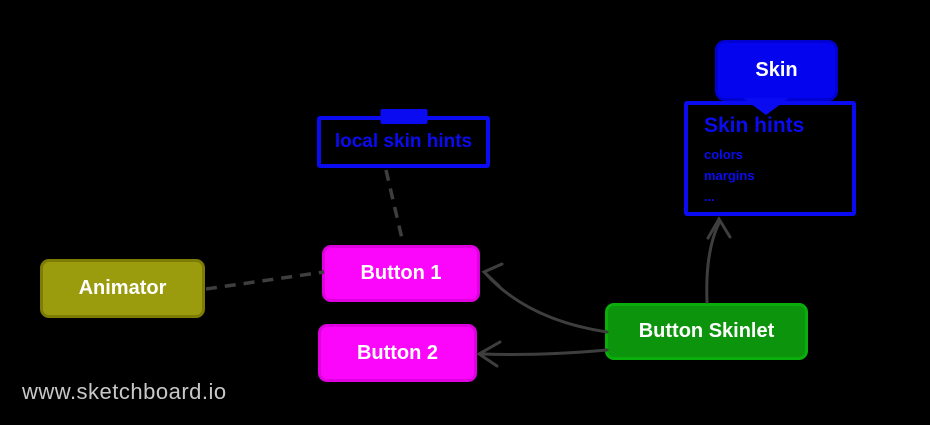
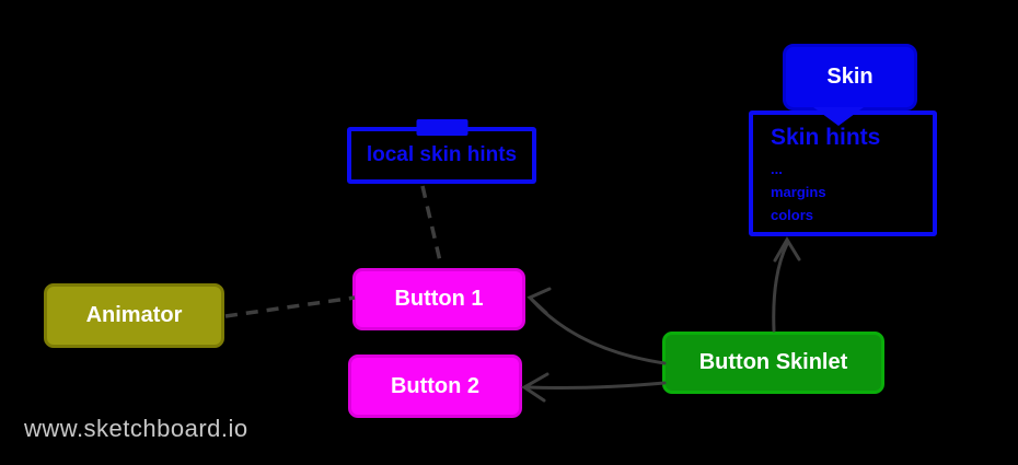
  Skin
  Skin hints
- colors
+ ...
  margins
- ...
+ colors
  local skin hints
  Animator
  Button 1
  Button 2
  Button Skinlet
  www.sketchboard.io
